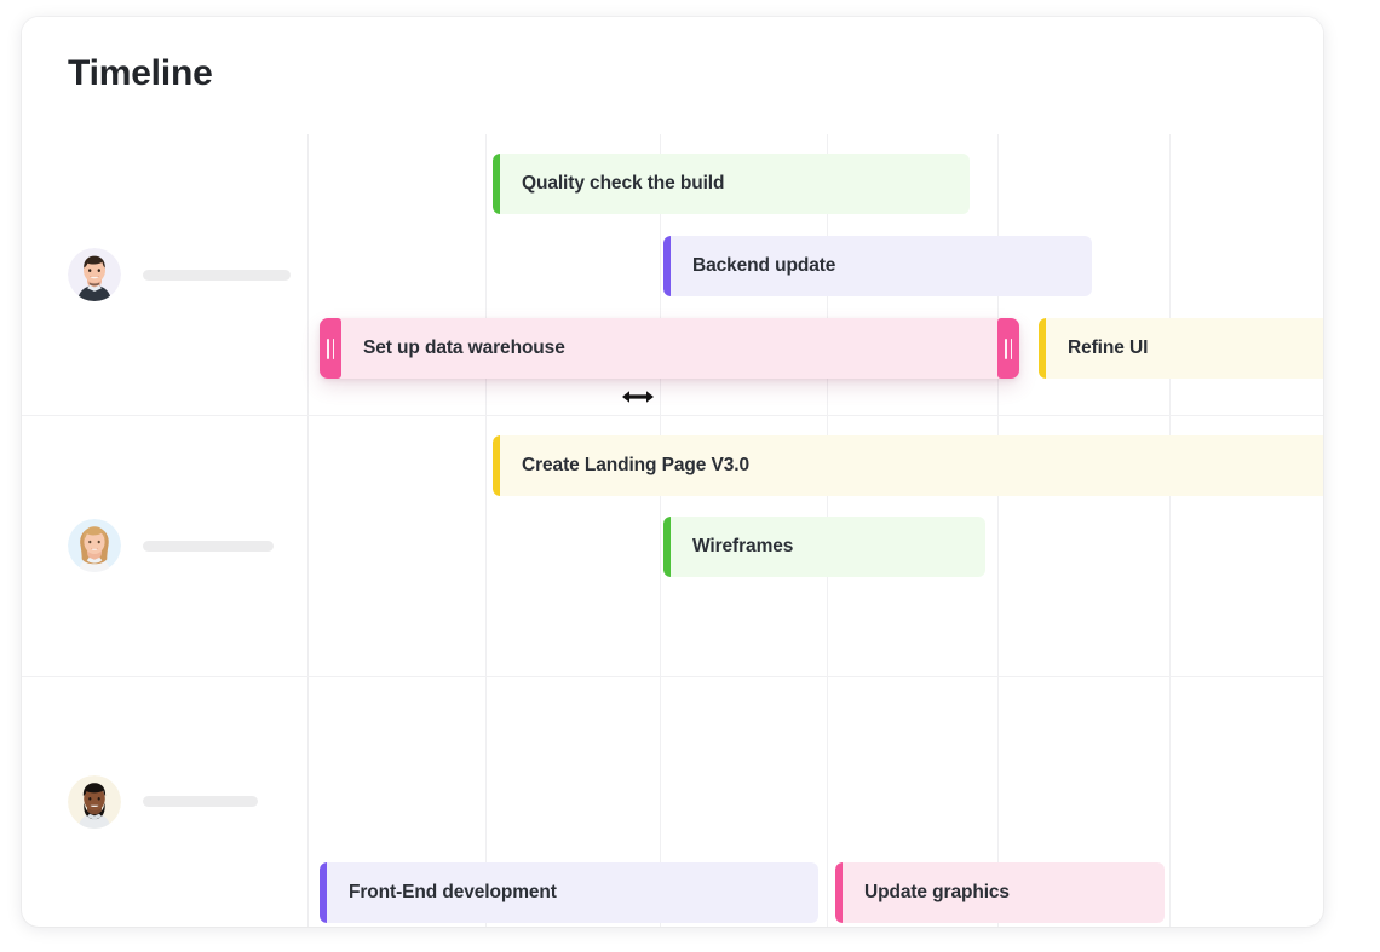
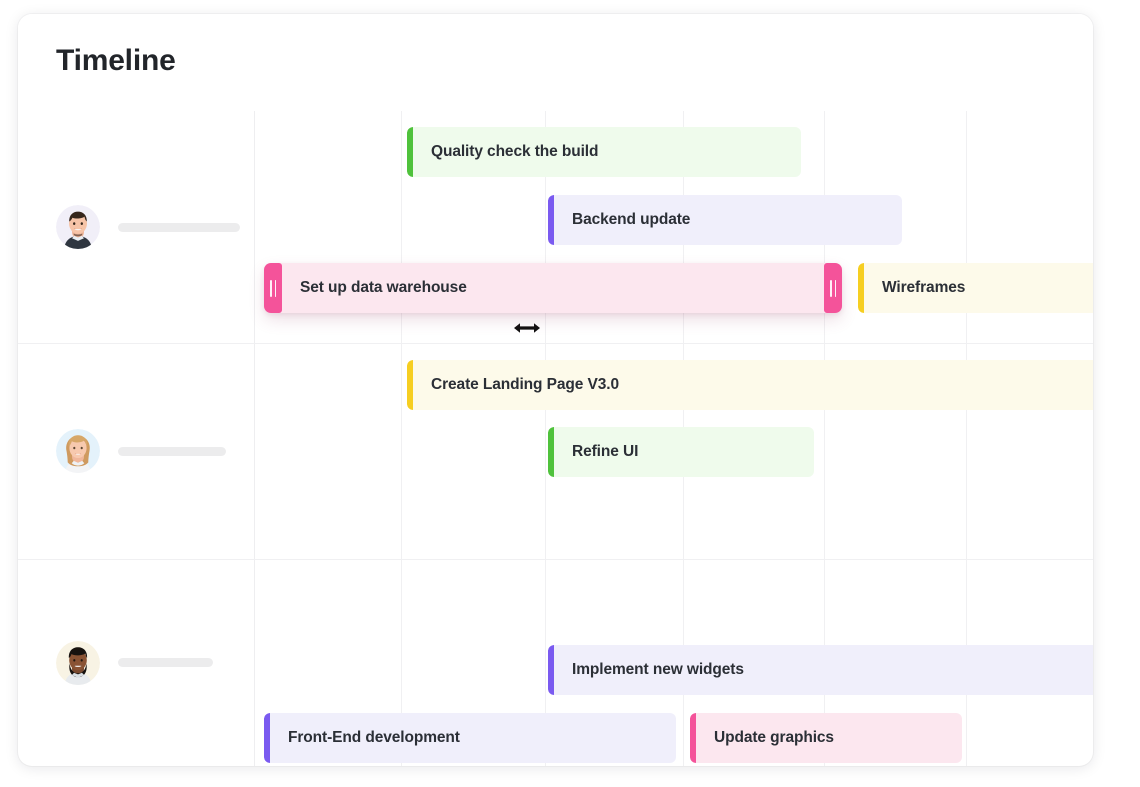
  Timeline
  Quality check the build
  Backend update
  Set up data warehouse
- Refine UI
+ Wireframes
  Create Landing Page V3.0
- Wireframes
+ Refine UI
+ Implement new widgets
  Front-End development
  Update graphics
